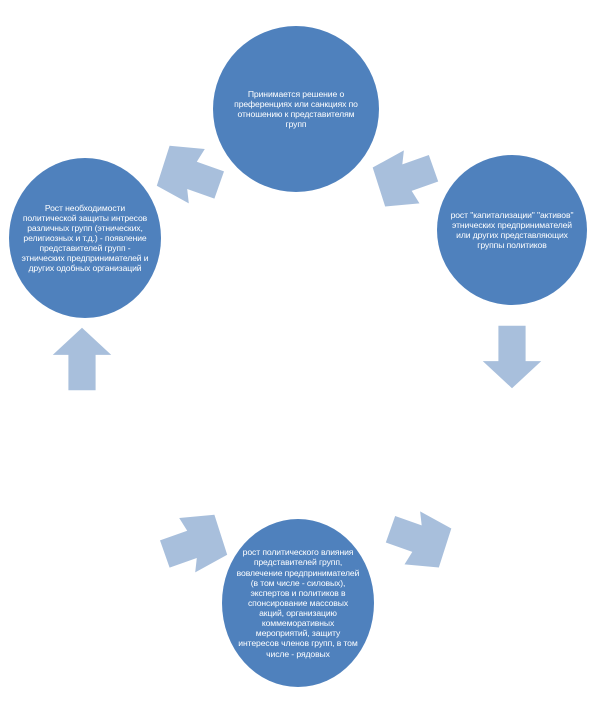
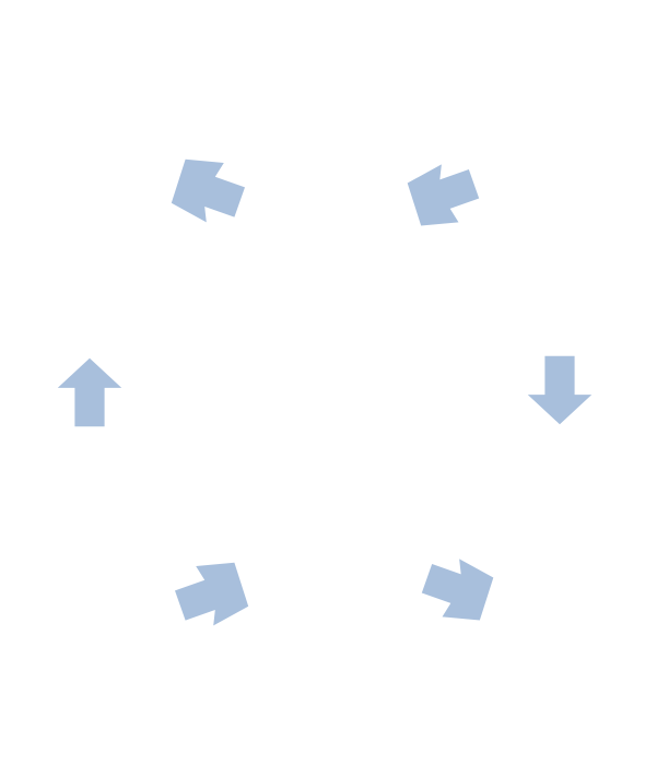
- Принимается решение о преференциях или санкциях по отношению к представителям групп
- рост "капитализации" "активов" этнических предпринимателей или других представляющих группы политиков
- рост политического влияния представителей групп, вовлечение предпринимателей (в том числе - силовых), экспертов и политиков в спонсирование массовых акций, организацию коммеморативных мероприятий, защиту интересов членов групп, в том числе - рядовых
- Рост необходимости политической защиты интресов различных групп (этнических, религиозных и т.д.) - появление представителей групп - этнических предпринимателей и других одобных организаций
